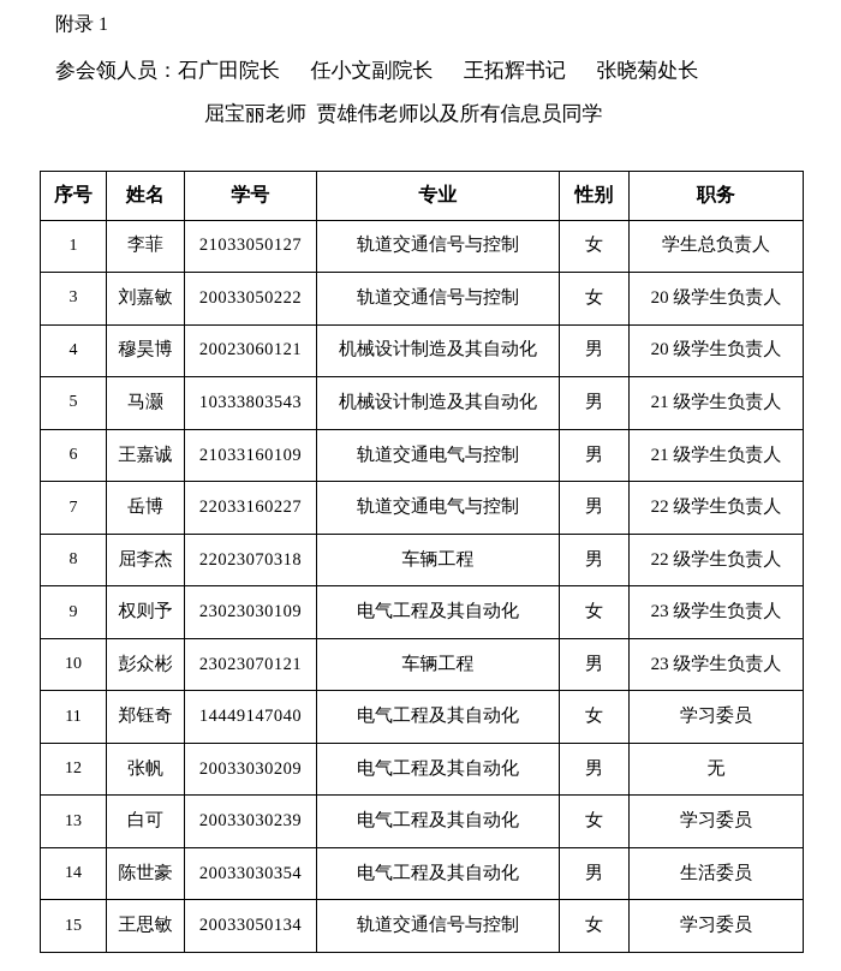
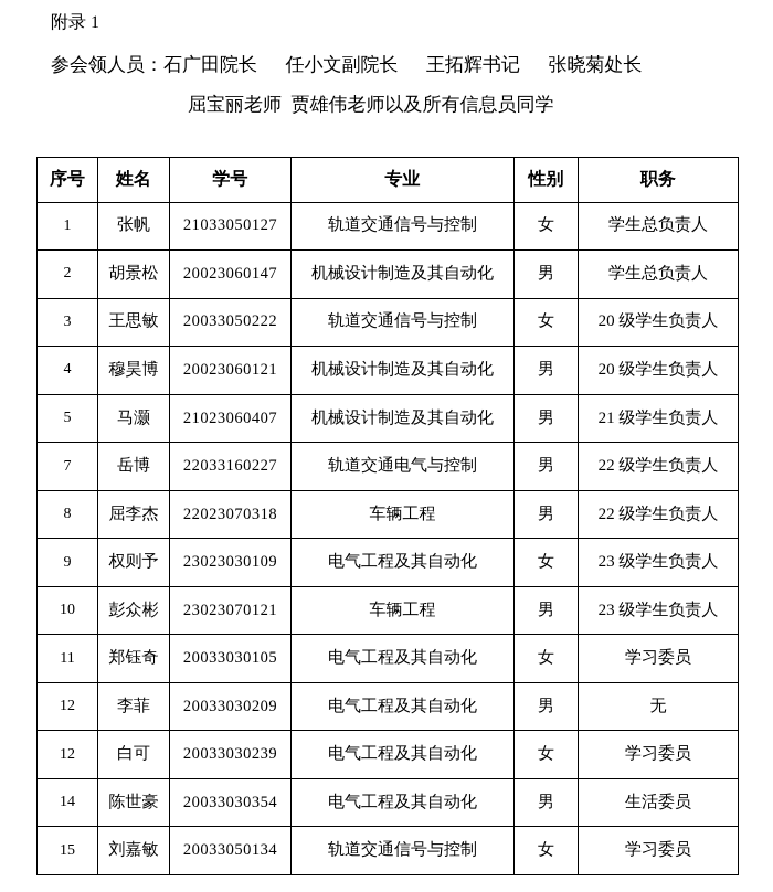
  附录 1
  参会领人员：石广田院长 任小文副院长 王拓辉书记 张晓菊处长
  屈宝丽老师 贾雄伟老师以及所有信息员同学
  序号	姓名	学号	专业	性别	职务
- 1	李菲	21033050127	轨道交通信号与控制	女	学生总负责人
+ 1	张帆	21033050127	轨道交通信号与控制	女	学生总负责人
+ 2	胡景松	20023060147	机械设计制造及其自动化	男	学生总负责人
- 3	刘嘉敏	20033050222	轨道交通信号与控制	女	20 级学生负责人
+ 3	王思敏	20033050222	轨道交通信号与控制	女	20 级学生负责人
  4	穆昊博	20023060121	机械设计制造及其自动化	男	20 级学生负责人
- 5	马灏	10333803543	机械设计制造及其自动化	男	21 级学生负责人
+ 5	马灏	21023060407	机械设计制造及其自动化	男	21 级学生负责人
- 6	王嘉诚	21033160109	轨道交通电气与控制	男	21 级学生负责人
  7	岳博	22033160227	轨道交通电气与控制	男	22 级学生负责人
  8	屈李杰	22023070318	车辆工程	男	22 级学生负责人
  9	权则予	23023030109	电气工程及其自动化	女	23 级学生负责人
  10	彭众彬	23023070121	车辆工程	男	23 级学生负责人
- 11	郑钰奇	14449147040	电气工程及其自动化	女	学习委员
+ 11	郑钰奇	20033030105	电气工程及其自动化	女	学习委员
- 12	张帆	20033030209	电气工程及其自动化	男	无
+ 12	李菲	20033030209	电气工程及其自动化	男	无
- 13	白可	20033030239	电气工程及其自动化	女	学习委员
+ 12	白可	20033030239	电气工程及其自动化	女	学习委员
  14	陈世豪	20033030354	电气工程及其自动化	男	生活委员
- 15	王思敏	20033050134	轨道交通信号与控制	女	学习委员
+ 15	刘嘉敏	20033050134	轨道交通信号与控制	女	学习委员
